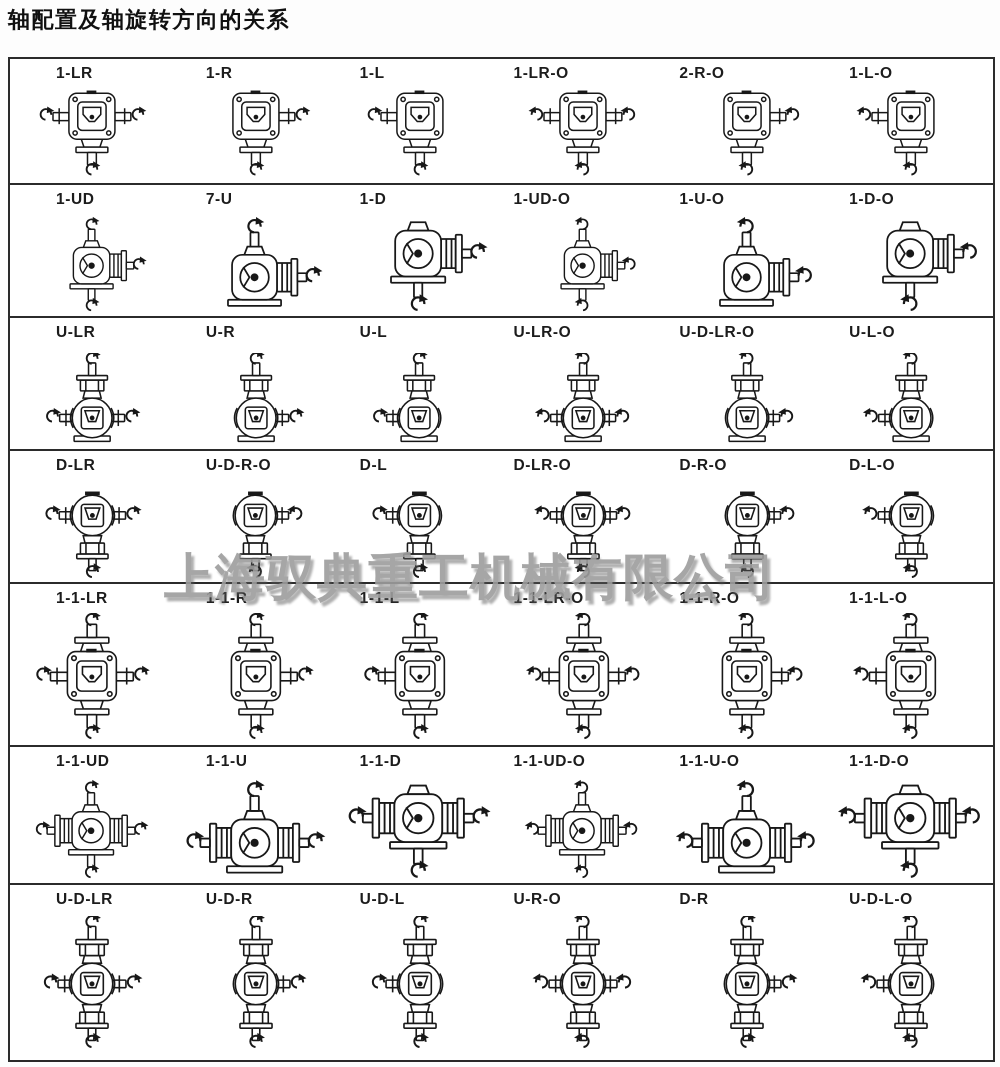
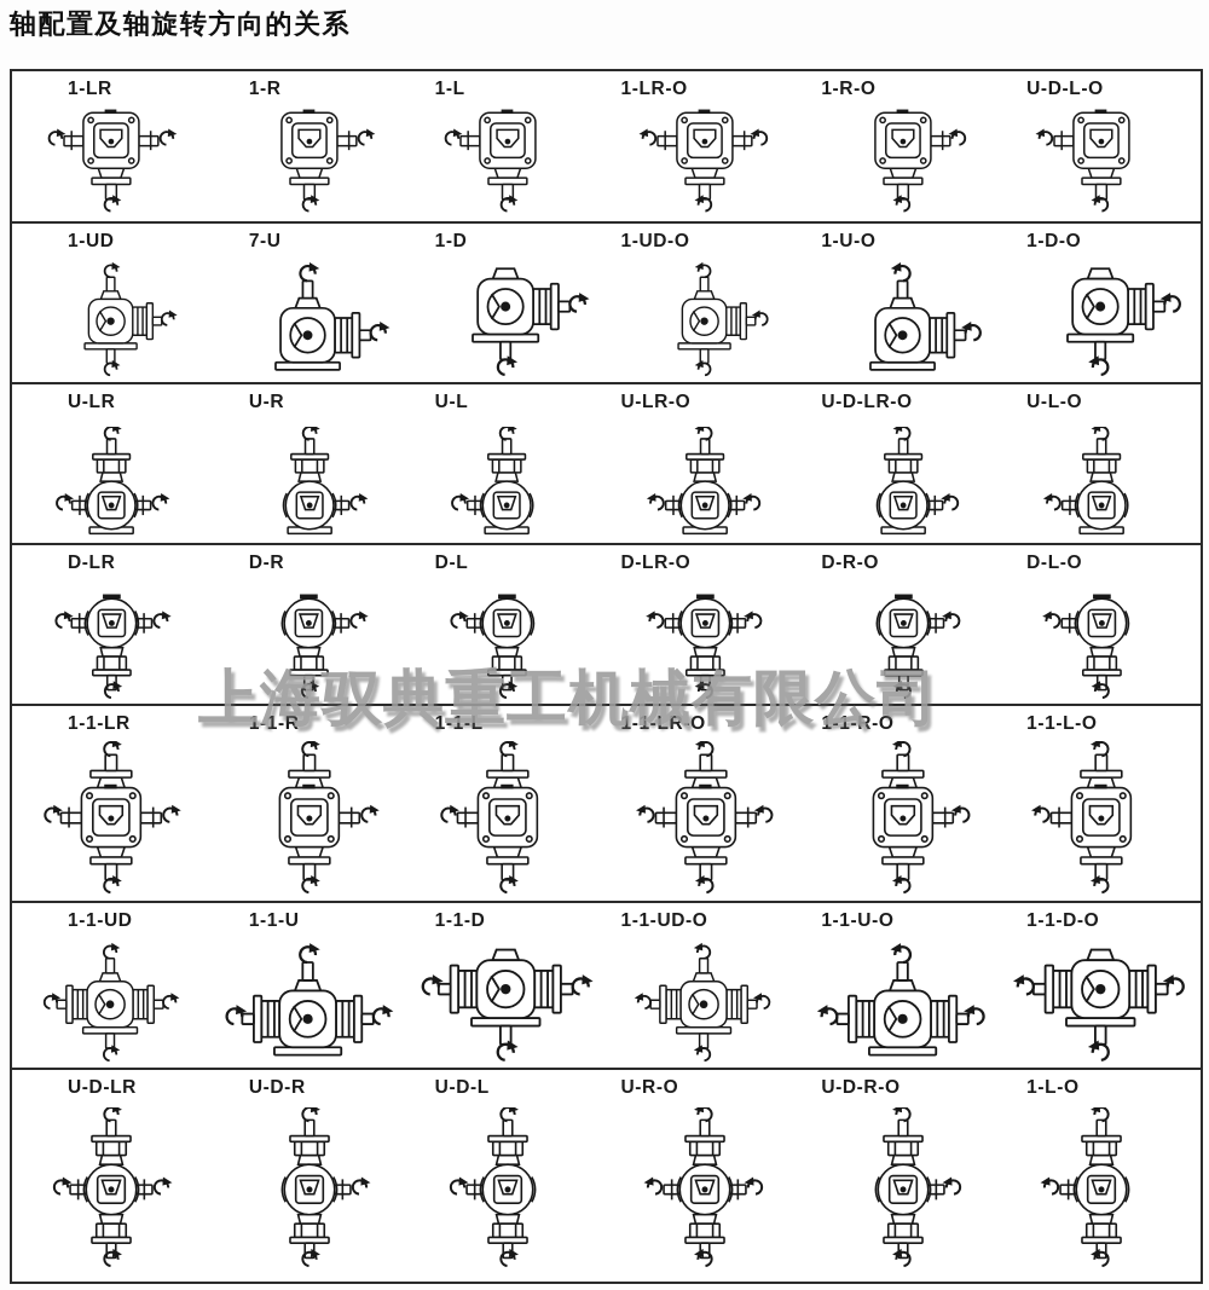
  轴配置及轴旋转方向的关系
  1-LR
  1-R
  1-L
  1-LR-O
- 2-R-O
+ 1-R-O
- 1-L-O
+ U-D-L-O
  1-UD
  7-U
  1-D
  1-UD-O
  1-U-O
  1-D-O
  U-LR
  U-R
  U-L
  U-LR-O
  U-D-LR-O
  U-L-O
  D-LR
- U-D-R-O
+ D-R
  D-L
  D-LR-O
  D-R-O
  D-L-O
  1-1-LR
  1-1-R
  1-1-L
  1-1-LR-O
  1-1-R-O
  1-1-L-O
  1-1-UD
  1-1-U
  1-1-D
  1-1-UD-O
  1-1-U-O
  1-1-D-O
  U-D-LR
  U-D-R
  U-D-L
  U-R-O
- D-R
+ U-D-R-O
- U-D-L-O
+ 1-L-O
  上海驭典重工机械有限公司
